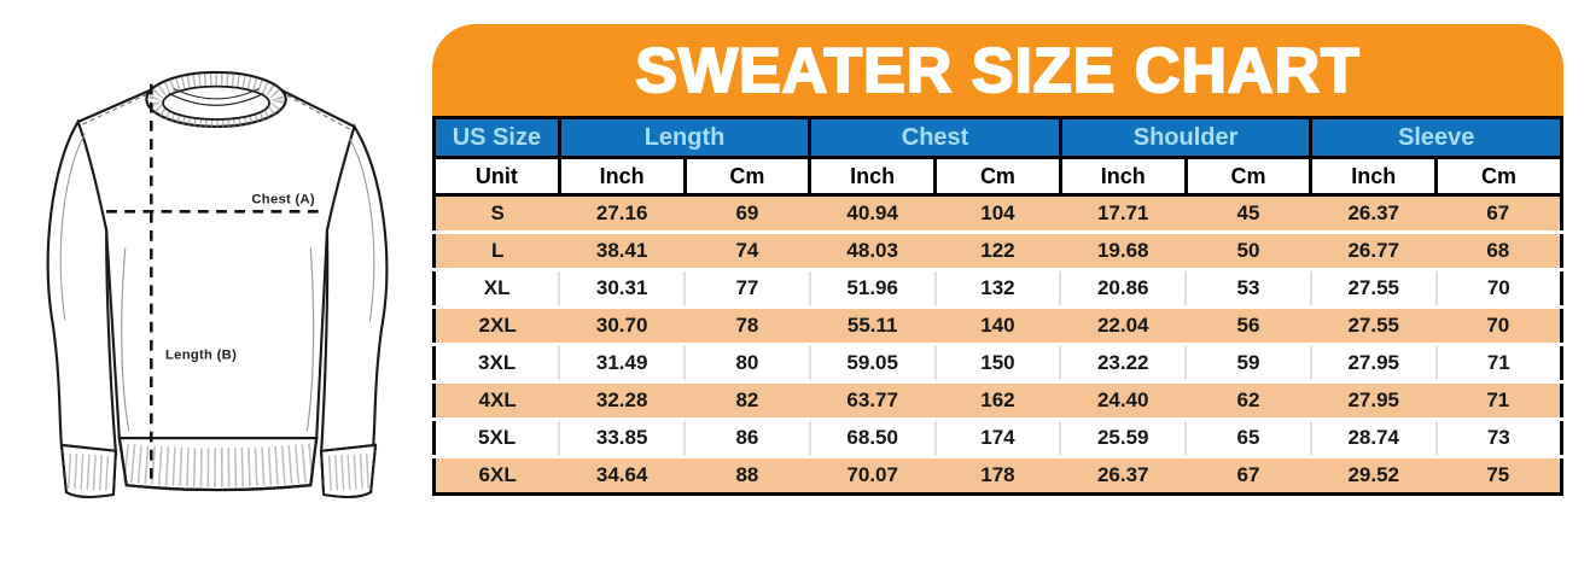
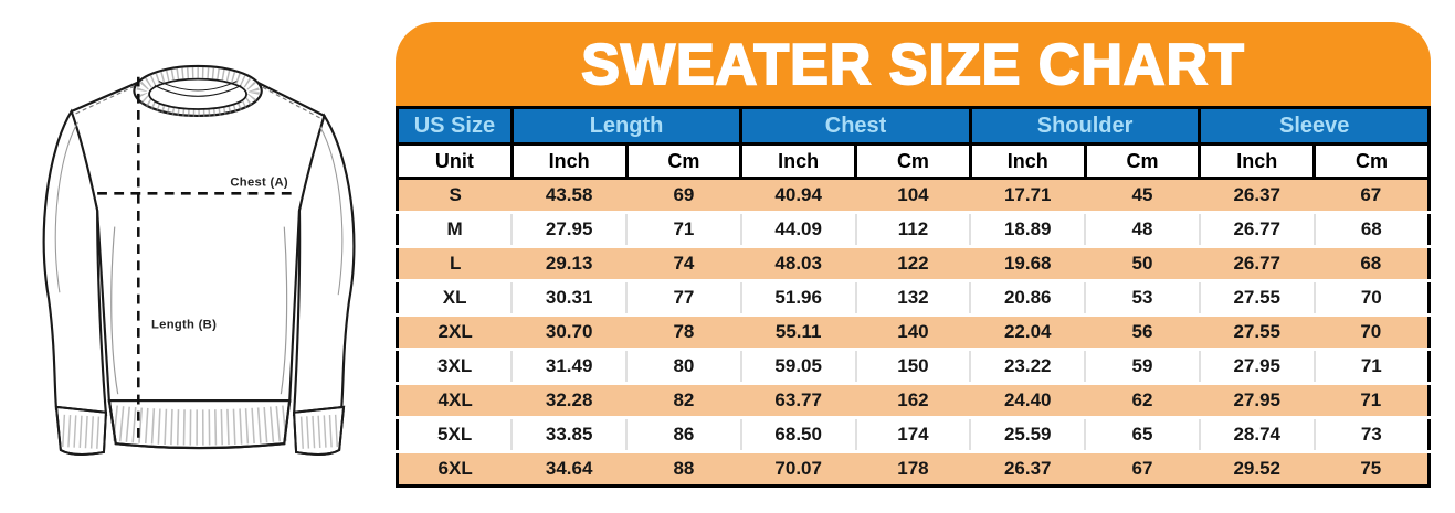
  Chest (A)
  Length (B)
  SWEATER SIZE CHART
  US Size	Length	Chest	Shoulder	Sleeve
  Unit	Inch	Cm	Inch	Cm	Inch	Cm	Inch	Cm
- S	27.16	69	40.94	104	17.71	45	26.37	67
+ S	43.58	69	40.94	104	17.71	45	26.37	67
+ M	27.95	71	44.09	112	18.89	48	26.77	68
- L	38.41	74	48.03	122	19.68	50	26.77	68
+ L	29.13	74	48.03	122	19.68	50	26.77	68
  XL	30.31	77	51.96	132	20.86	53	27.55	70
  2XL	30.70	78	55.11	140	22.04	56	27.55	70
  3XL	31.49	80	59.05	150	23.22	59	27.95	71
  4XL	32.28	82	63.77	162	24.40	62	27.95	71
  5XL	33.85	86	68.50	174	25.59	65	28.74	73
  6XL	34.64	88	70.07	178	26.37	67	29.52	75
